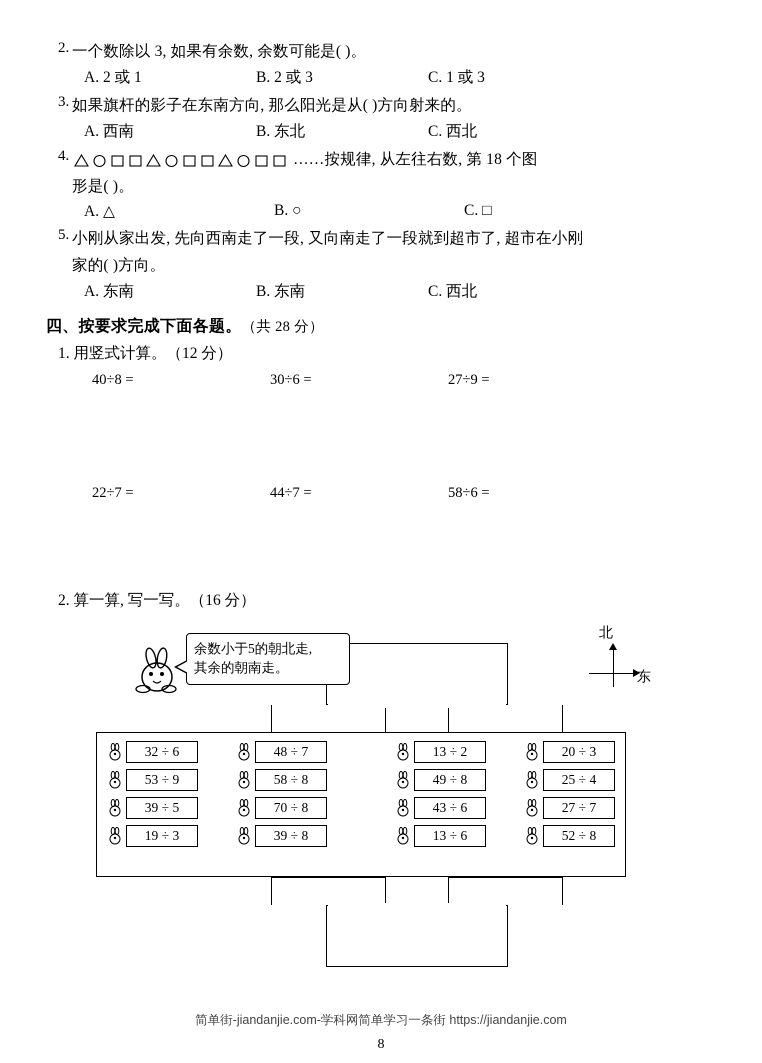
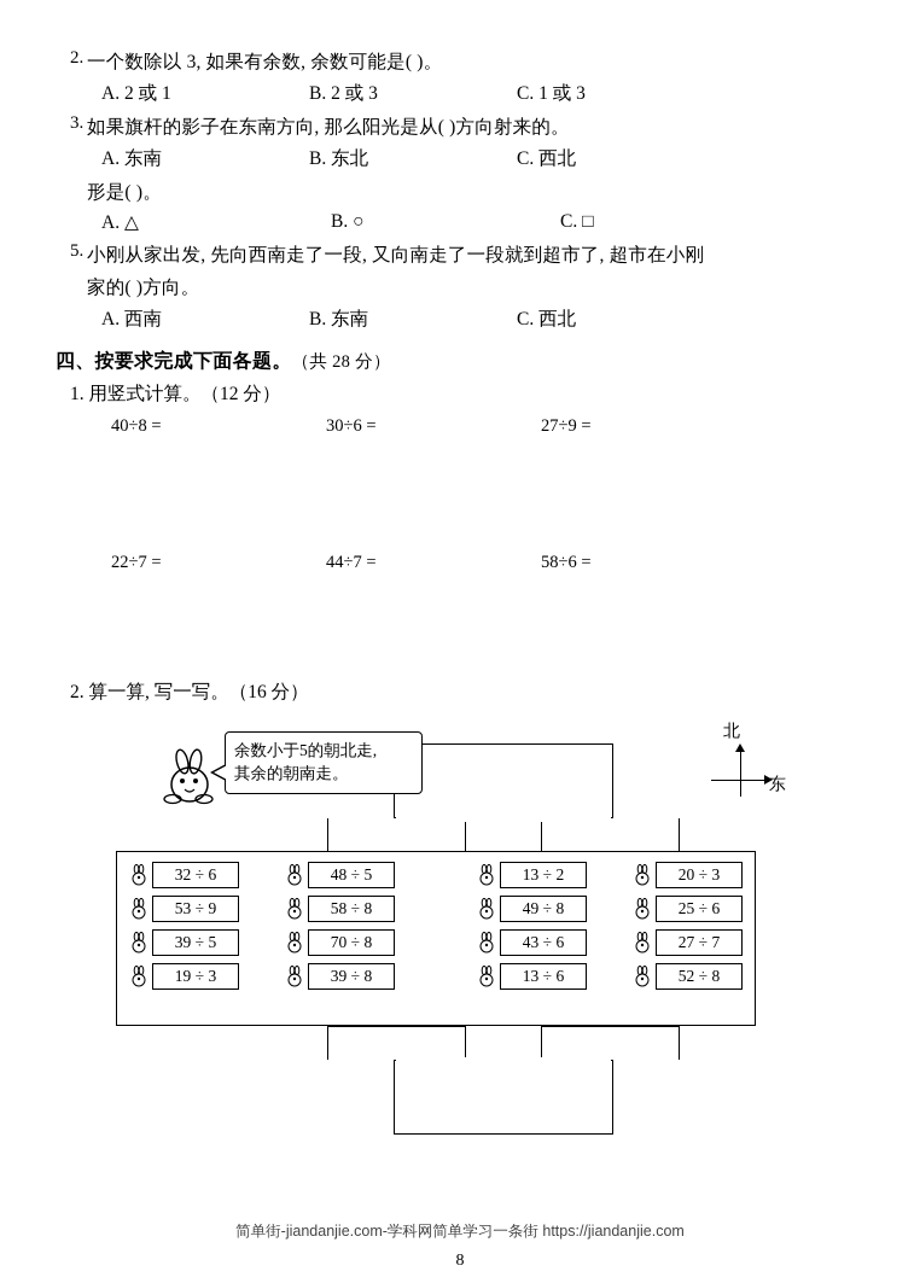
  2.
  一个数除以 3, 如果有余数, 余数可能是( )。
  A. 2 或 1
  B. 2 或 3
  C. 1 或 3
  3.
  如果旗杆的影子在东南方向, 那么阳光是从( )方向射来的。
- A. 西南
+ A. 东南
  B. 东北
  C. 西北
- 4.
- ……按规律, 从左往右数, 第 18 个图
  形是( )。
  A. △
  B. ○
  C. □
  5.
  小刚从家出发, 先向西南走了一段, 又向南走了一段就到超市了, 超市在小刚
  家的( )方向。
- A. 东南
+ A. 西南
  B. 东南
  C. 西北
  四、按要求完成下面各题。（共 28 分）
  1. 用竖式计算。（12 分）
  40÷8 =
  30÷6 =
  27÷9 =
  22÷7 =
  44÷7 =
  58÷6 =
  2. 算一算, 写一写。（16 分）
  余数小于5的朝北走,
  其余的朝南走。
  北
  东
  32 ÷ 6
  53 ÷ 9
  39 ÷ 5
  19 ÷ 3
- 48 ÷ 7
+ 48 ÷ 5
  58 ÷ 8
  70 ÷ 8
  39 ÷ 8
  13 ÷ 2
  49 ÷ 8
  43 ÷ 6
  13 ÷ 6
  20 ÷ 3
- 25 ÷ 4
+ 25 ÷ 6
  27 ÷ 7
  52 ÷ 8
  简单街-jiandanjie.com-学科网简单学习一条街 https://jiandanjie.com
  8
